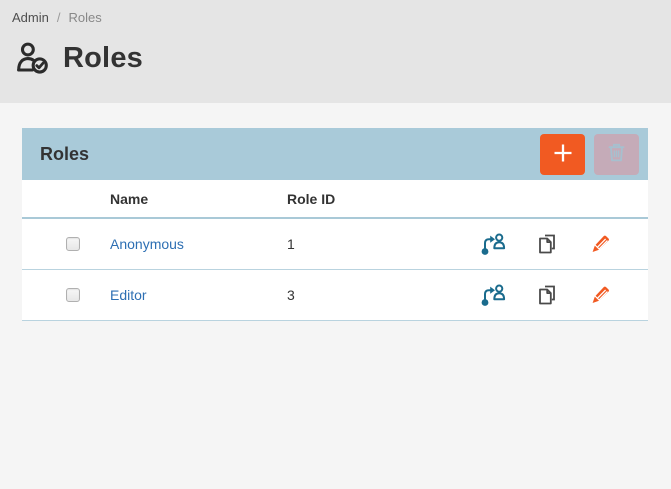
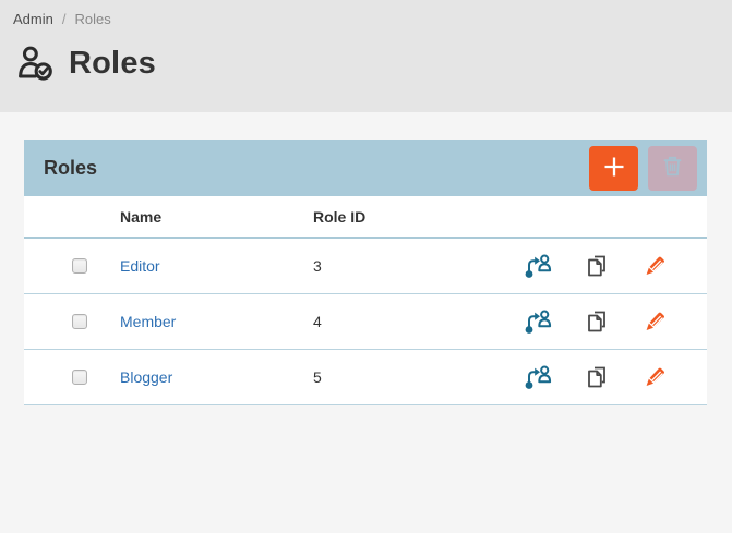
  Admin
  /
  Roles
  Roles
  Roles
  	Name	Role ID
- 	Anonymous	1
  	Editor	3
+ 	Member	4
+ 	Blogger	5
